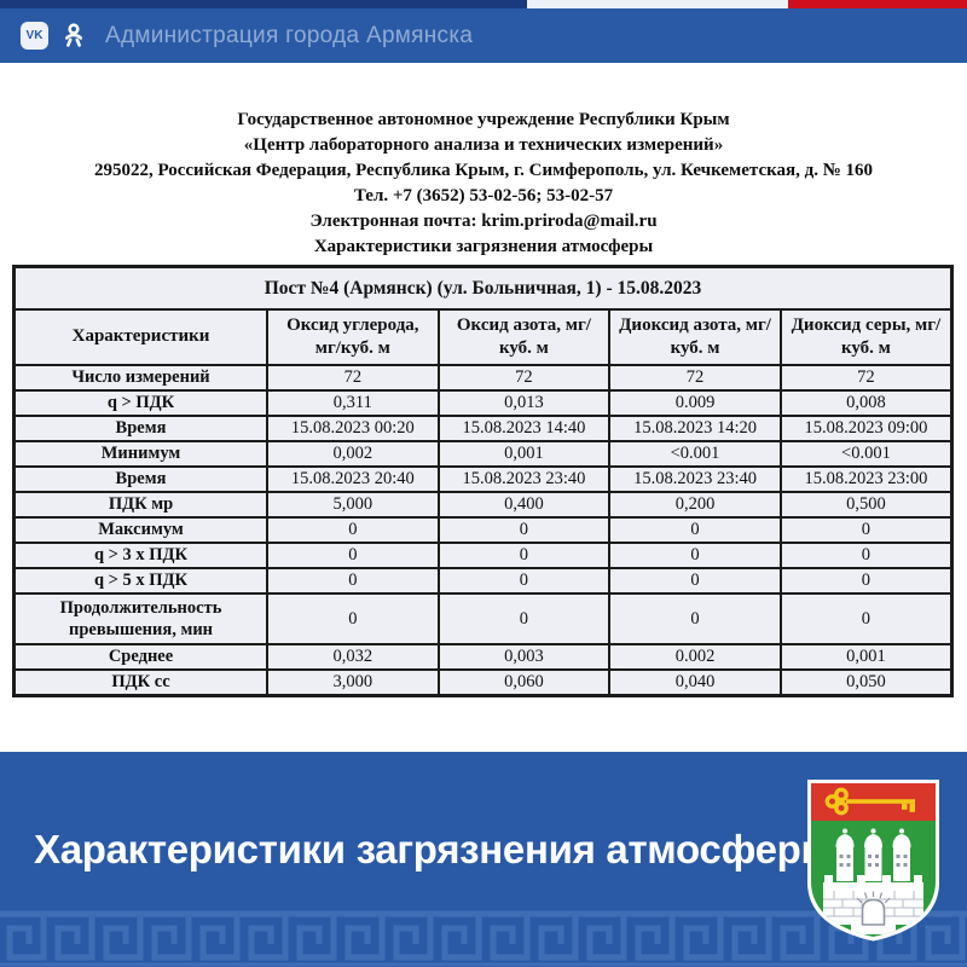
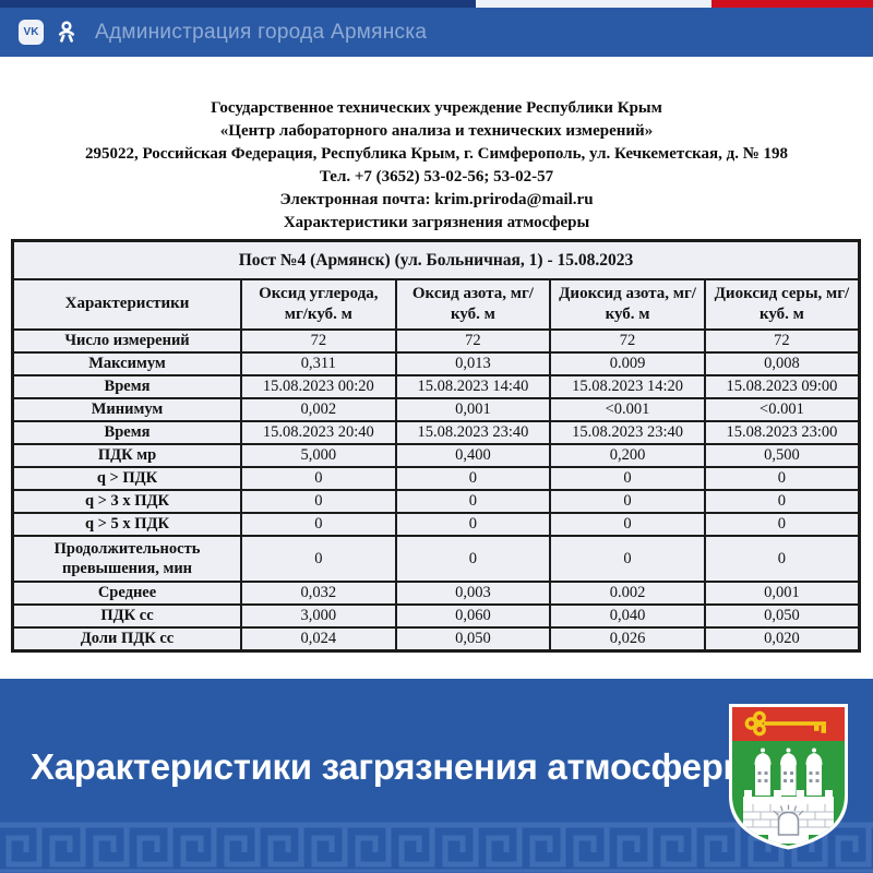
  VK
  Администрация города Армянска
- Государственное автономное учреждение Республики Крым
+ Государственное технических учреждение Республики Крым
  «Центр лабораторного анализа и технических измерений»
- 295022, Российская Федерация, Республика Крым, г. Симферополь, ул. Кечкеметская, д. № 160
+ 295022, Российская Федерация, Республика Крым, г. Симферополь, ул. Кечкеметская, д. № 198
  Тел. +7 (3652) 53-02-56; 53-02-57
  Электронная почта: krim.priroda@mail.ru
  Характеристики загрязнения атмосферы
  Пост №4 (Армянск) (ул. Больничная, 1) - 15.08.2023
  Характеристики	Оксид углерода, мг/куб. м	Оксид азота, мг/куб. м	Диоксид азота, мг/куб. м	Диоксид серы, мг/куб. м
  Число измерений	72	72	72	72
- q > ПДК	0,311	0,013	0.009	0,008
+ Максимум	0,311	0,013	0.009	0,008
  Время	15.08.2023 00:20	15.08.2023 14:40	15.08.2023 14:20	15.08.2023 09:00
  Минимум	0,002	0,001	<0.001	<0.001
  Время	15.08.2023 20:40	15.08.2023 23:40	15.08.2023 23:40	15.08.2023 23:00
  ПДК мр	5,000	0,400	0,200	0,500
- Максимум	0	0	0	0
+ q > ПДК	0	0	0	0
  q > 3 х ПДК	0	0	0	0
  q > 5 х ПДК	0	0	0	0
  Продолжительность превышения, мин	0	0	0	0
  Среднее	0,032	0,003	0.002	0,001
  ПДК сс	3,000	0,060	0,040	0,050
+ Доли ПДК сс	0,024	0,050	0,026	0,020
  Характеристики загрязнения атмосфер
